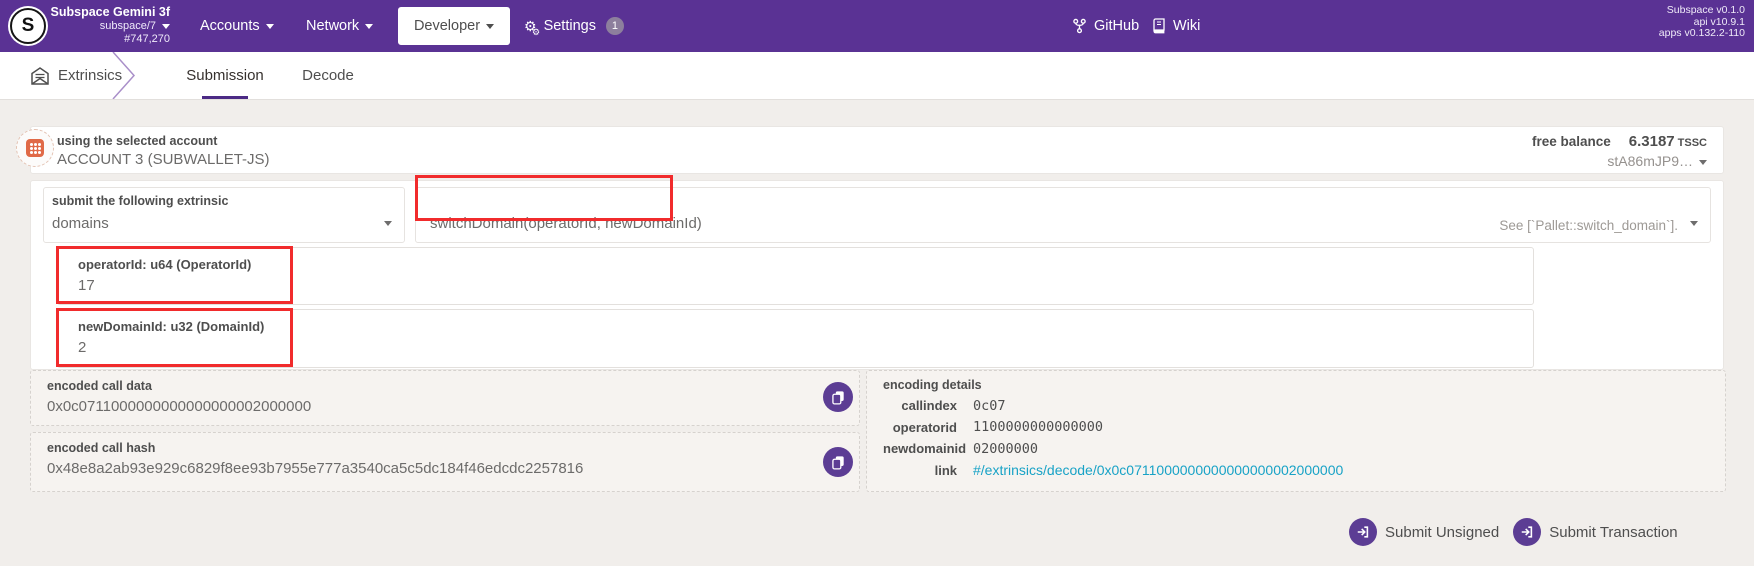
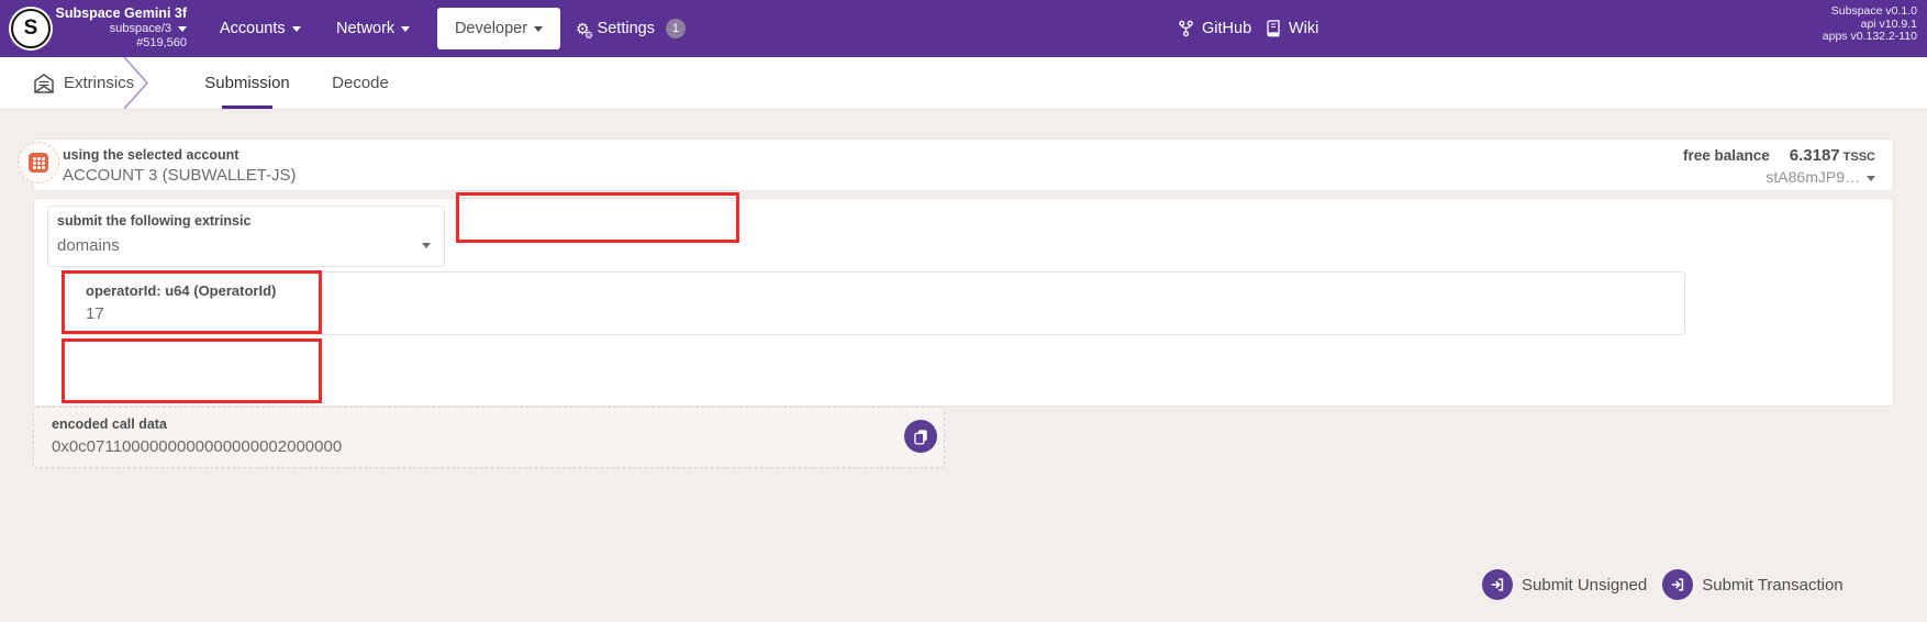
  S
  Subspace Gemini 3f
- subspace/7
+ subspace/3
- #747,270
+ #519,560
  Accounts
  Network
  Developer
  ⚙
  ⚙
  Settings
  1
  GitHub
  Wiki
  Subspace v0.1.0
  api v10.9.1
  apps v0.132.2-110
  Extrinsics
  Submission
  Decode
  using the selected account
  ACCOUNT 3 (SUBWALLET-JS)
  free balance 6.3187 TSSC
  stA86mJP9…
  submit the following extrinsic
  domains
- switchDomain(operatorId, newDomainId)
- See [`Pallet::switch_domain`].
  operatorId: u64 (OperatorId)
  17
- newDomainId: u32 (DomainId)
- 2
  encoded call data
  0x0c0711000000000000000002000000
- encoded call hash
- 0x48e8a2ab93e929c6829f8ee93b7955e777a3540ca5c5dc184f46edcdc2257816
- encoding details
- callindex
- 0c07
- operatorid
- 1100000000000000
- newdomainid
- 02000000
- link
- #/extrinsics/decode/0x0c0711000000000000000002000000
  Submit Unsigned
  Submit Transaction
